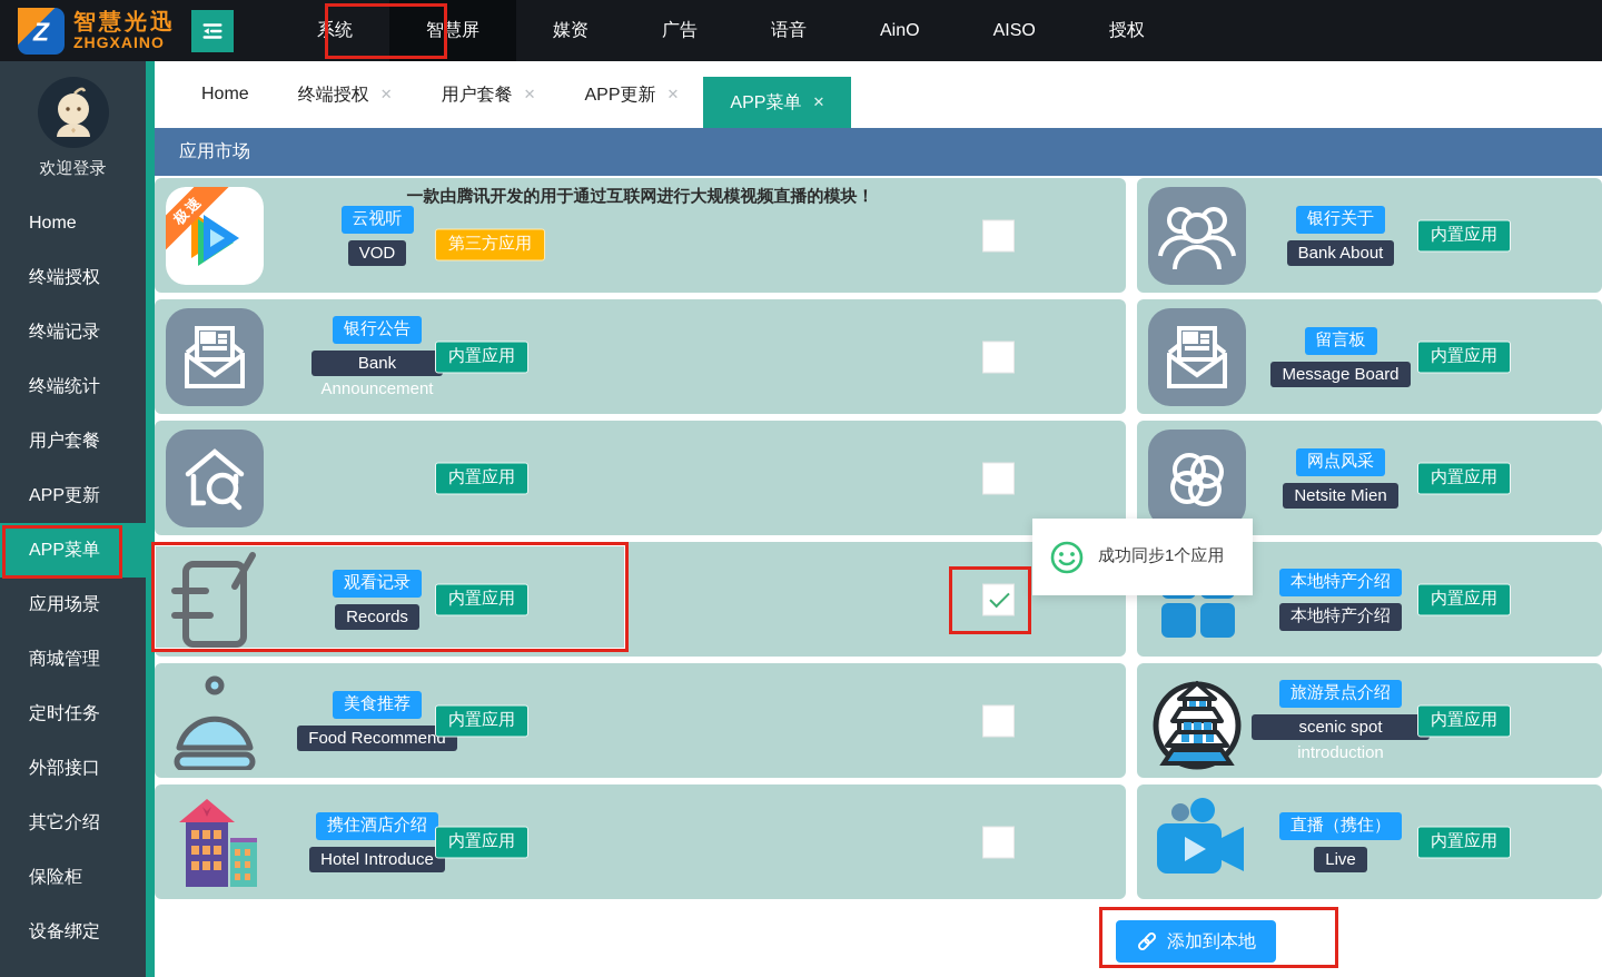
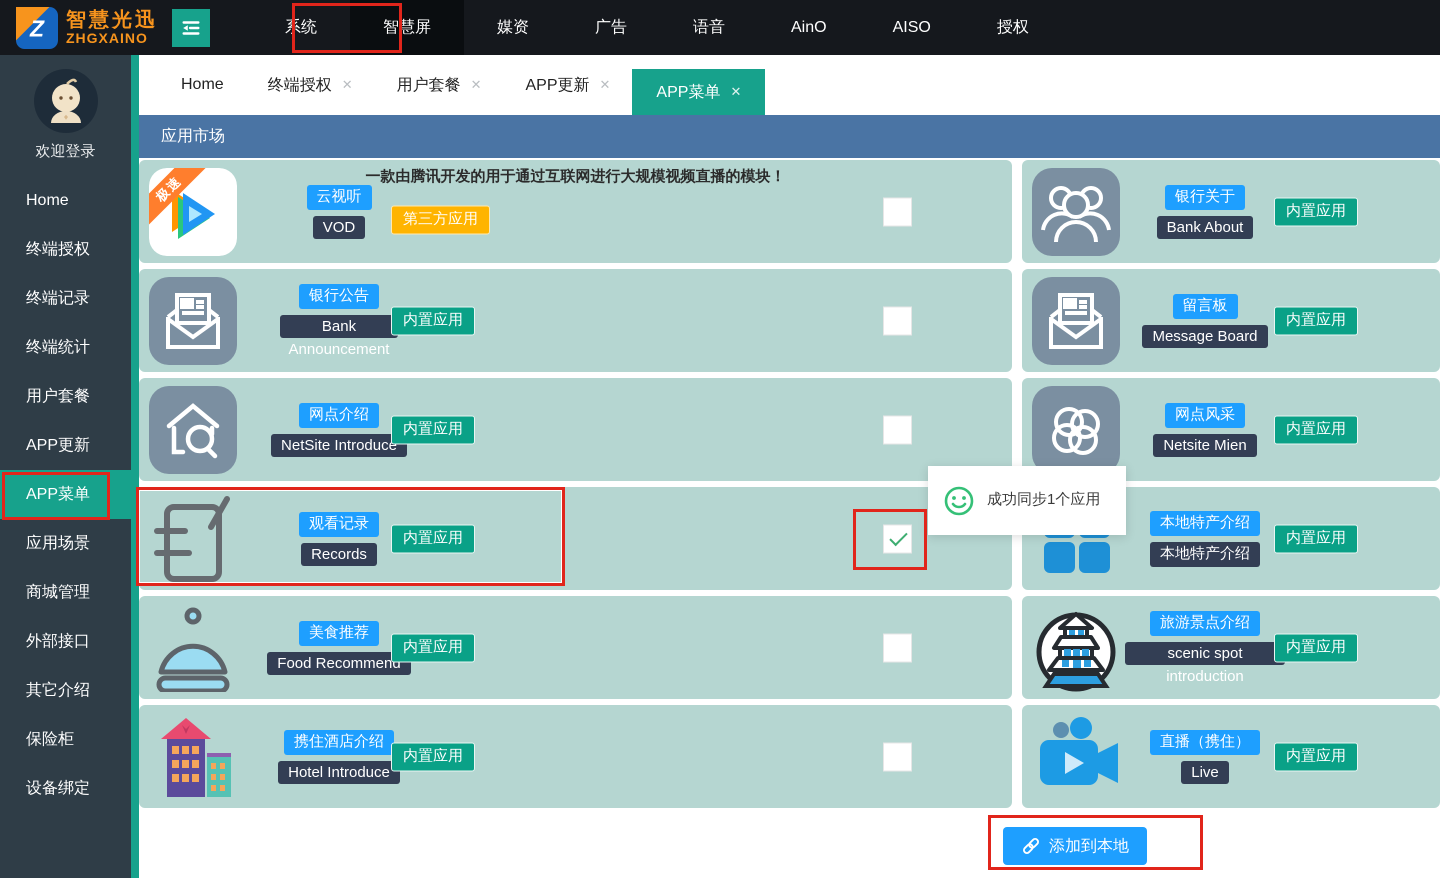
  Z
  智慧光迅
  ZHGXAINO
  系统
  智慧屏
  媒资
  广告
  语音
  AinO
  AISO
  授权
  欢迎登录
  Home
  终端授权
  终端记录
  终端统计
  用户套餐
  APP更新
  APP菜单
  应用场景
  商城管理
- 定时任务
  外部接口
  其它介绍
  保险柜
  设备绑定
  Home
  终端授权
  用户套餐
  APP更新
  APP菜单
  应用市场
  云视听
  VOD
  第三方应用
  一款由腾讯开发的用于通过互联网进行大规模视频直播的模块！
  银行关于
  Bank About
  内置应用
  银行公告
  Bank
  Announcement
  内置应用
  留言板
  Message Board
  内置应用
+ 网点介绍
+ NetSite Introduce
  内置应用
  网点风采
  Netsite Mien
  内置应用
  观看记录
  Records
  内置应用
  本地特产介绍
  本地特产介绍
  内置应用
  美食推荐
  Food Recommend
  内置应用
  旅游景点介绍
  scenic spot
  introduction
  内置应用
  携住酒店介绍
  Hotel Introduce
  内置应用
  直播（携住）
  Live
  内置应用
  添加到本地
  成功同步1个应用
